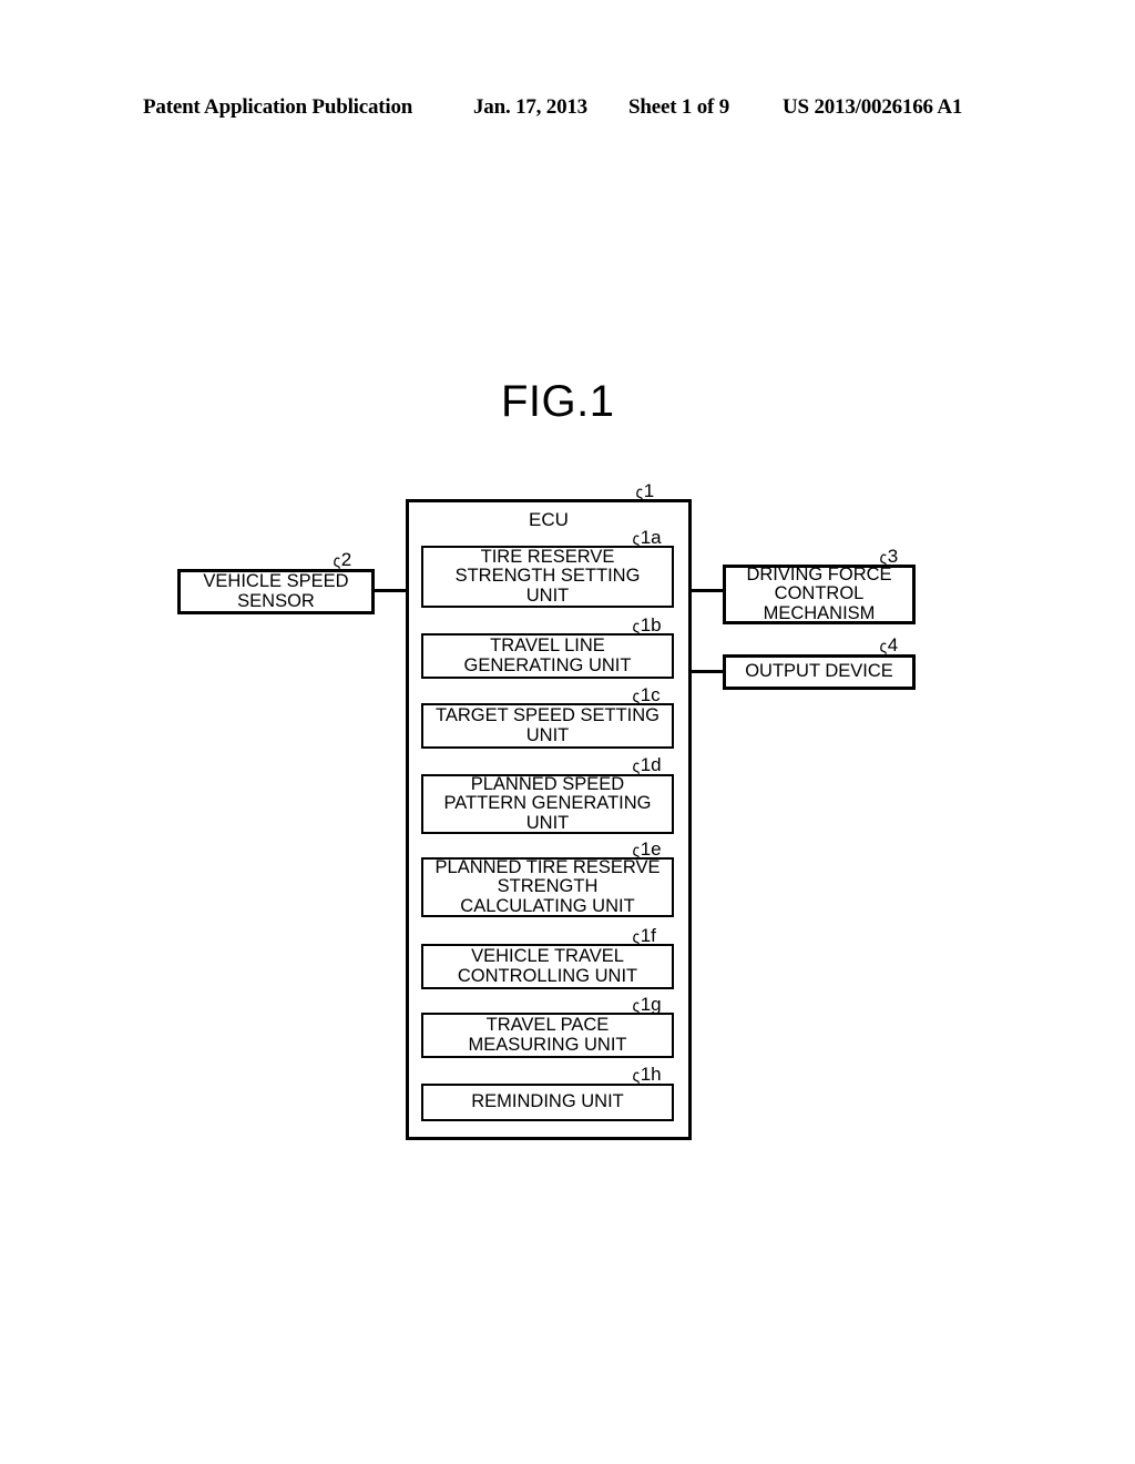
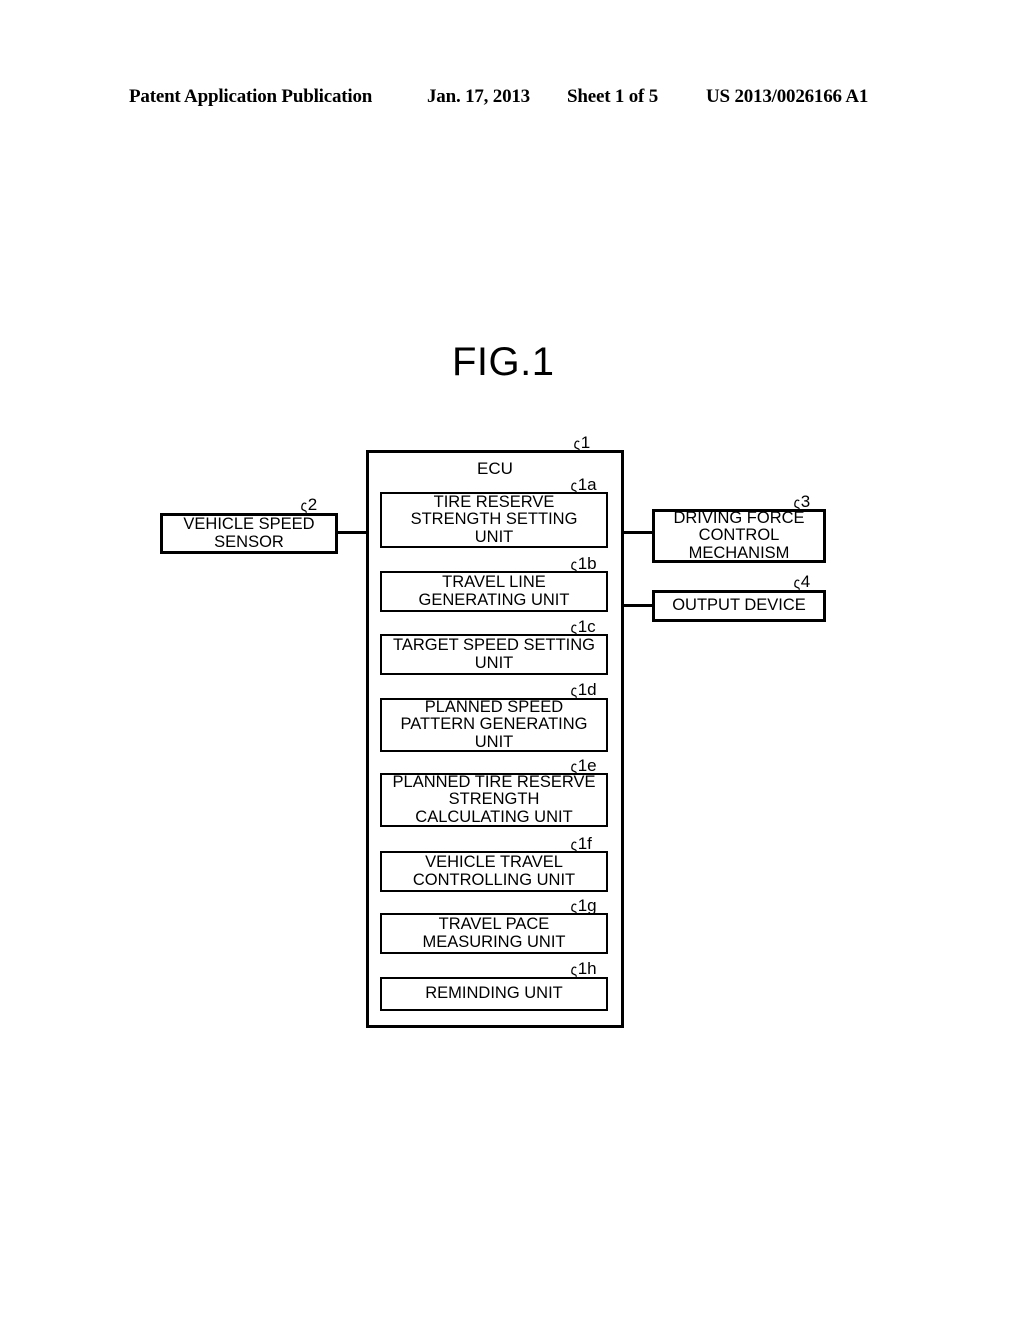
  Patent Application Publication
  Jan. 17, 2013
- Sheet 1 of 9
+ Sheet 1 of 5
  US 2013/0026166 A1
  FIG.1
  ECU
  ς1
  TIRE RESERVE
  STRENGTH SETTING
  UNIT
  ς1a
  TRAVEL LINE
  GENERATING UNIT
  ς1b
  TARGET SPEED SETTING
  UNIT
  ς1c
  PLANNED SPEED
  PATTERN GENERATING
  UNIT
  ς1d
  PLANNED TIRE RESERVE
  STRENGTH
  CALCULATING UNIT
  ς1e
  VEHICLE TRAVEL
  CONTROLLING UNIT
  ς1f
  TRAVEL PACE
  MEASURING UNIT
  ς1g
  REMINDING UNIT
  ς1h
  VEHICLE SPEED
  SENSOR
  ς2
  DRIVING FORCE
  CONTROL
  MECHANISM
  ς3
  OUTPUT DEVICE
  ς4
